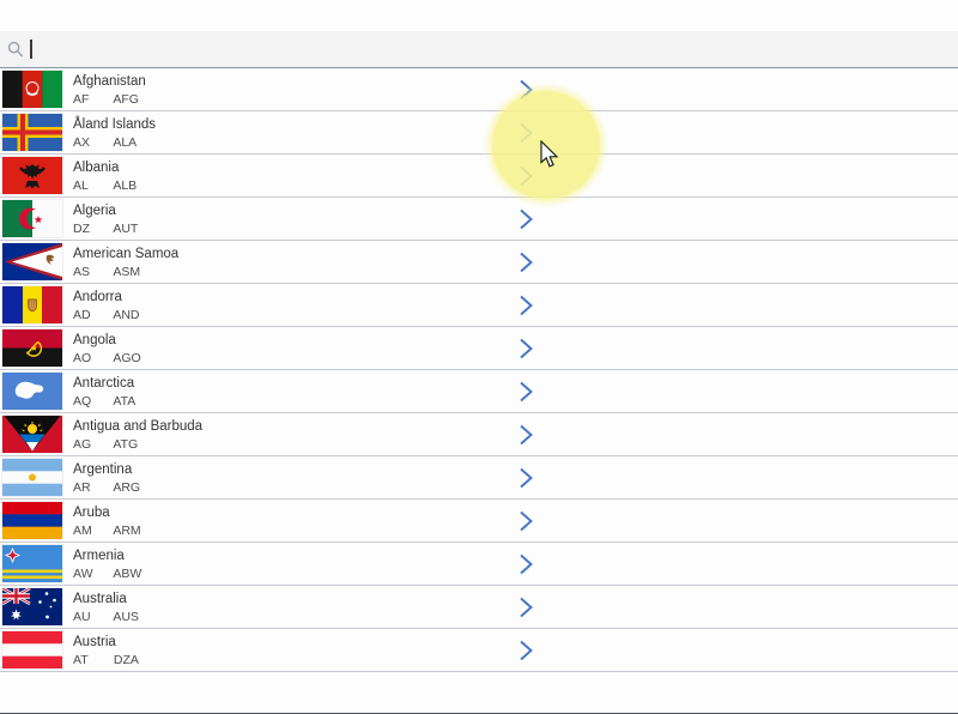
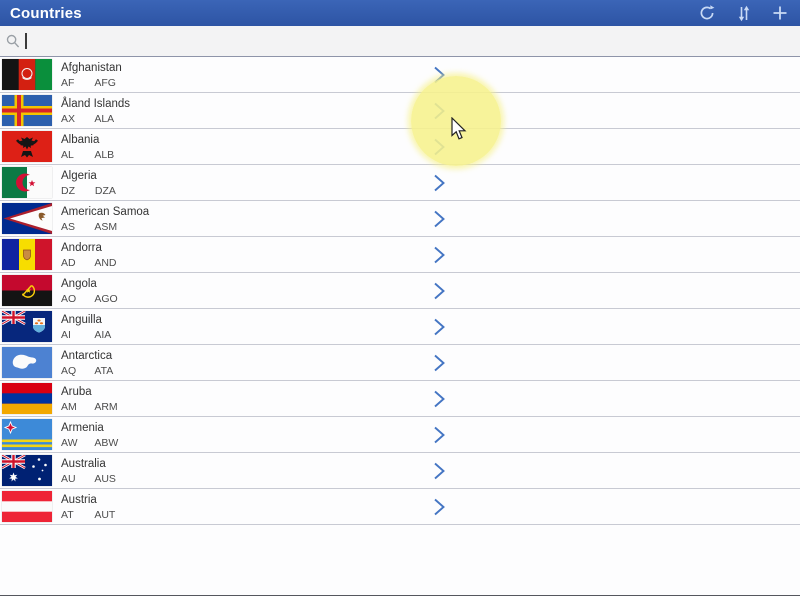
+ Countries
  Afghanistan
  AF AFG
  Åland Islands
  AX ALA
  Albania
  AL ALB
  Algeria
- DZ AUT
+ DZ DZA
  American Samoa
  AS ASM
  Andorra
  AD AND
  Angola
  AO AGO
+ Anguilla
+ AI AIA
  Antarctica
  AQ ATA
- Antigua and Barbuda
- AG ATG
- Argentina
- AR ARG
  Aruba
  AM ARM
  Armenia
  AW ABW
  Australia
  AU AUS
  Austria
- AT DZA
+ AT AUT
